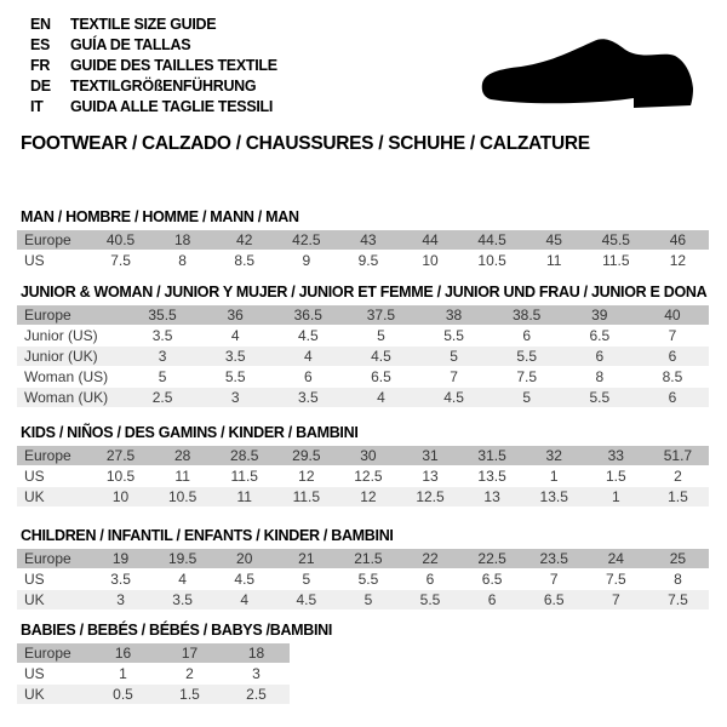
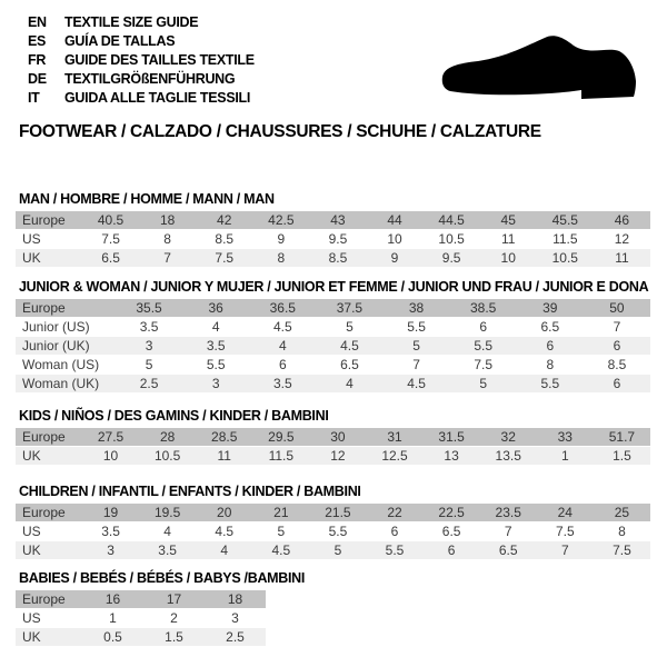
  EN
  TEXTILE SIZE GUIDE
  ES
  GUÍA DE TALLAS
  FR
  GUIDE DES TAILLES TEXTILE
  DE
  TEXTILGRÖßENFÜHRUNG
  IT
  GUIDA ALLE TAGLIE TESSILI
  FOOTWEAR / CALZADO / CHAUSSURES / SCHUHE / CALZATURE
  MAN / HOMBRE / HOMME / MANN / MAN
  Europe	40.5	18	42	42.5	43	44	44.5	45	45.5	46
  US	7.5	8	8.5	9	9.5	10	10.5	11	11.5	12
+ UK	6.5	7	7.5	8	8.5	9	9.5	10	10.5	11
  JUNIOR & WOMAN / JUNIOR Y MUJER / JUNIOR ET FEMME / JUNIOR UND FRAU / JUNIOR E DONA
- Europe	35.5	36	36.5	37.5	38	38.5	39	40
+ Europe	35.5	36	36.5	37.5	38	38.5	39	50
  Junior (US)	3.5	4	4.5	5	5.5	6	6.5	7
  Junior (UK)	3	3.5	4	4.5	5	5.5	6	6
  Woman (US)	5	5.5	6	6.5	7	7.5	8	8.5
  Woman (UK)	2.5	3	3.5	4	4.5	5	5.5	6
  KIDS / NIÑOS / DES GAMINS / KINDER / BAMBINI
  Europe	27.5	28	28.5	29.5	30	31	31.5	32	33	51.7
- US	10.5	11	11.5	12	12.5	13	13.5	1	1.5	2
  UK	10	10.5	11	11.5	12	12.5	13	13.5	1	1.5
  CHILDREN / INFANTIL / ENFANTS / KINDER / BAMBINI
  Europe	19	19.5	20	21	21.5	22	22.5	23.5	24	25
  US	3.5	4	4.5	5	5.5	6	6.5	7	7.5	8
  UK	3	3.5	4	4.5	5	5.5	6	6.5	7	7.5
  BABIES / BEBÉS / BÉBÉS / BABYS /BAMBINI
  Europe	16	17	18
  US	1	2	3
  UK	0.5	1.5	2.5
